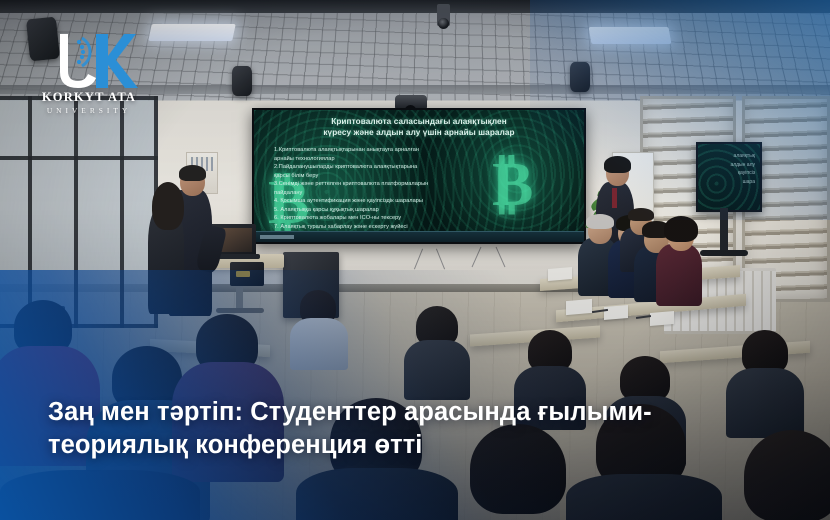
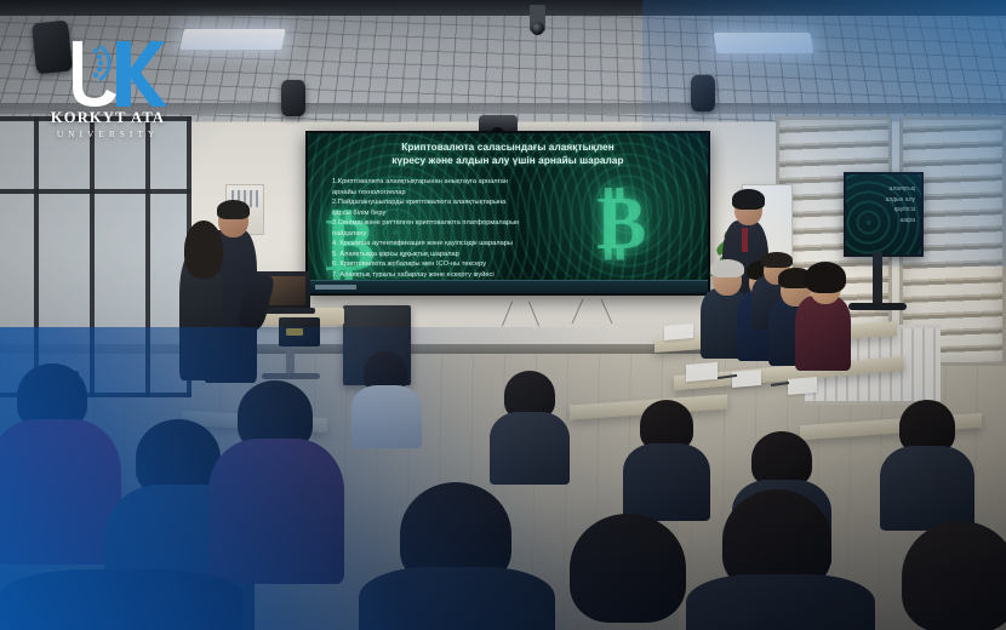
  KORKYT ATA
  UNIVERSITY
- Заң мен тәртіп: Студенттер арасында ғылыми-
- теориялық конференция өтті
